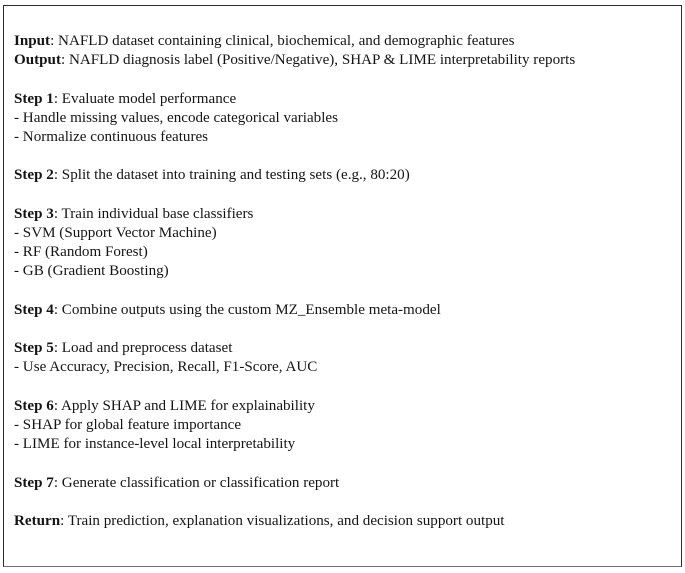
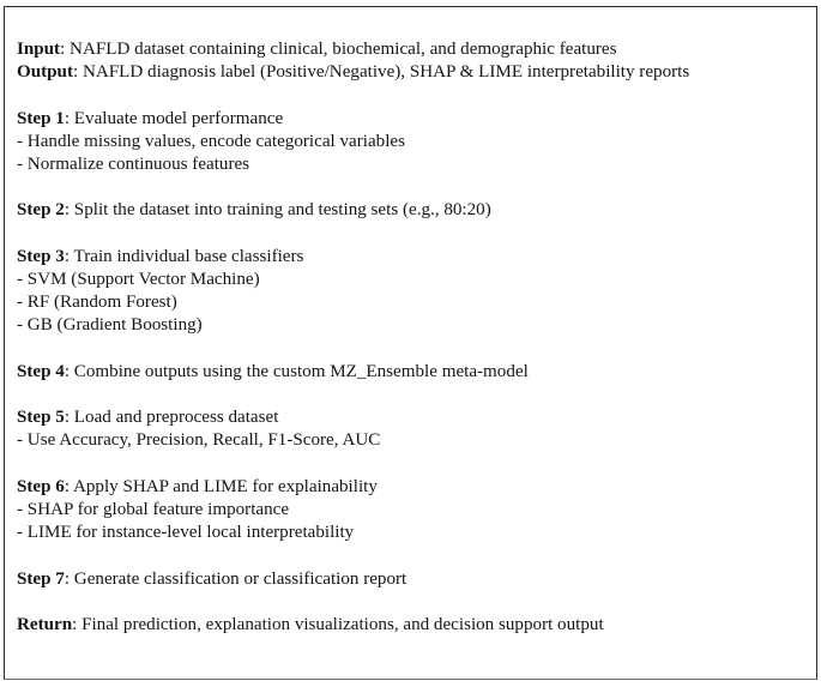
  Input: NAFLD dataset containing clinical, biochemical, and demographic features
  Output: NAFLD diagnosis label (Positive/Negative), SHAP & LIME interpretability reports
  Step 1: Evaluate model performance
  - Handle missing values, encode categorical variables
  - Normalize continuous features
  Step 2: Split the dataset into training and testing sets (e.g., 80:20)
  Step 3: Train individual base classifiers
  - SVM (Support Vector Machine)
  - RF (Random Forest)
  - GB (Gradient Boosting)
  Step 4: Combine outputs using the custom MZ_Ensemble meta-model
  Step 5: Load and preprocess dataset
  - Use Accuracy, Precision, Recall, F1-Score, AUC
  Step 6: Apply SHAP and LIME for explainability
  - SHAP for global feature importance
  - LIME for instance-level local interpretability
  Step 7: Generate classification or classification report
- Return: Train prediction, explanation visualizations, and decision support output
+ Return: Final prediction, explanation visualizations, and decision support output
